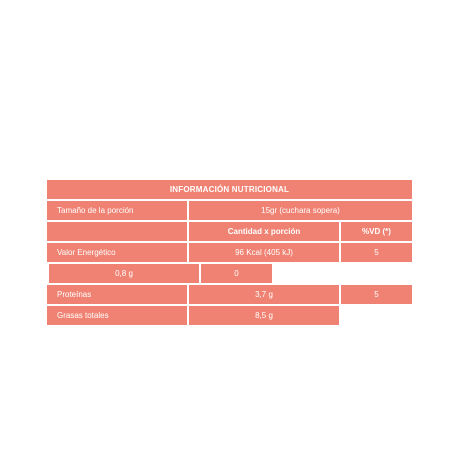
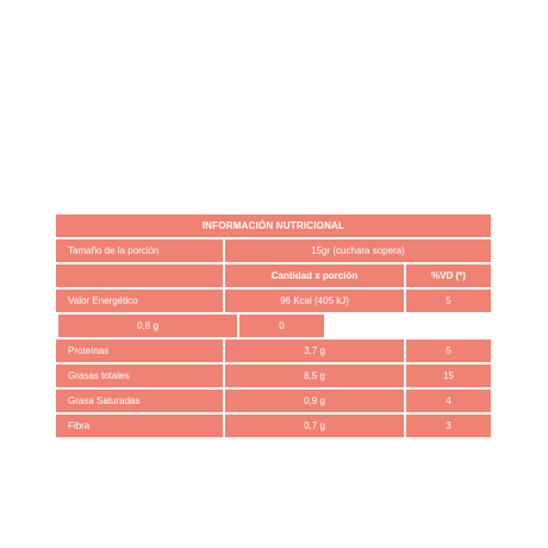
  INFORMACIÓN NUTRICIONAL
  Tamaño de la porción
  15gr (cuchara sopera)
  Cantidad x porción
  %VD (*)
  Valor Energético
  96 Kcal (405 kJ)
  5
  0,8 g
  0
  Proteínas
  3,7 g
  5
  Grasas totales
  8,5 g
+ 15
+ Grasa Saturadas
+ 0,9 g
+ 4
+ Fibra
+ 0,7 g
+ 3
